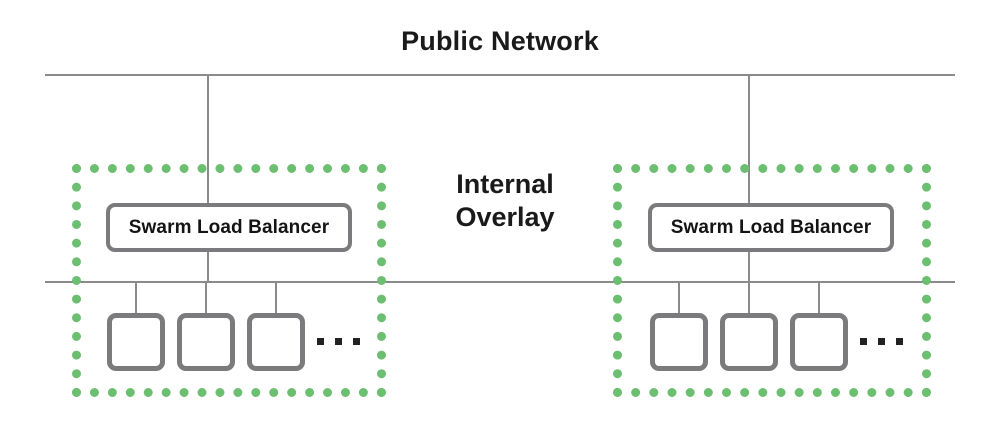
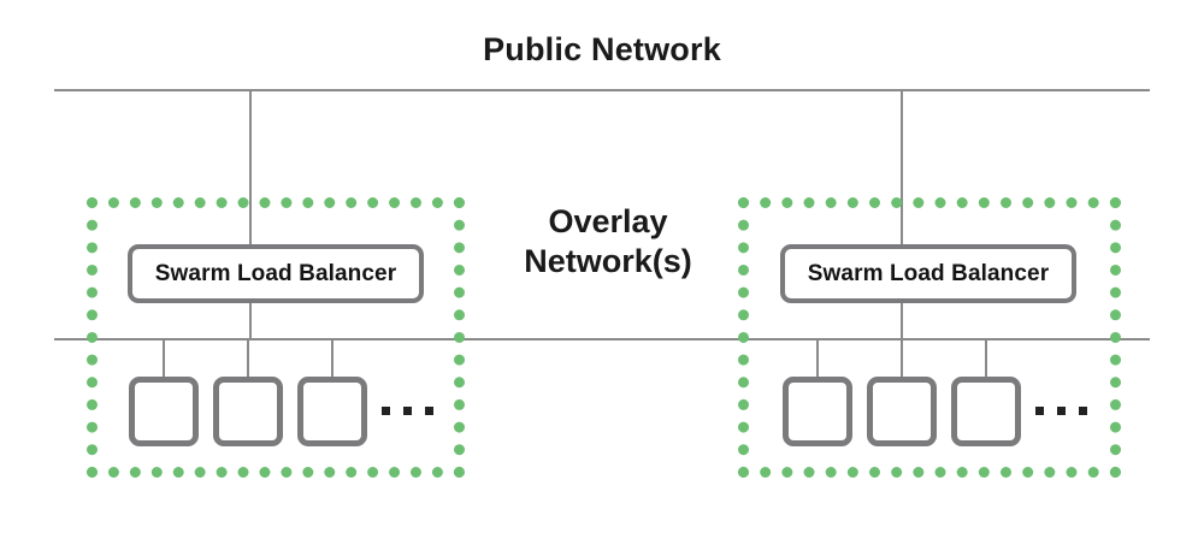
  Public Network
  Swarm Load Balancer
- Internal
  Overlay
+ Network(s)
  Swarm Load Balancer
